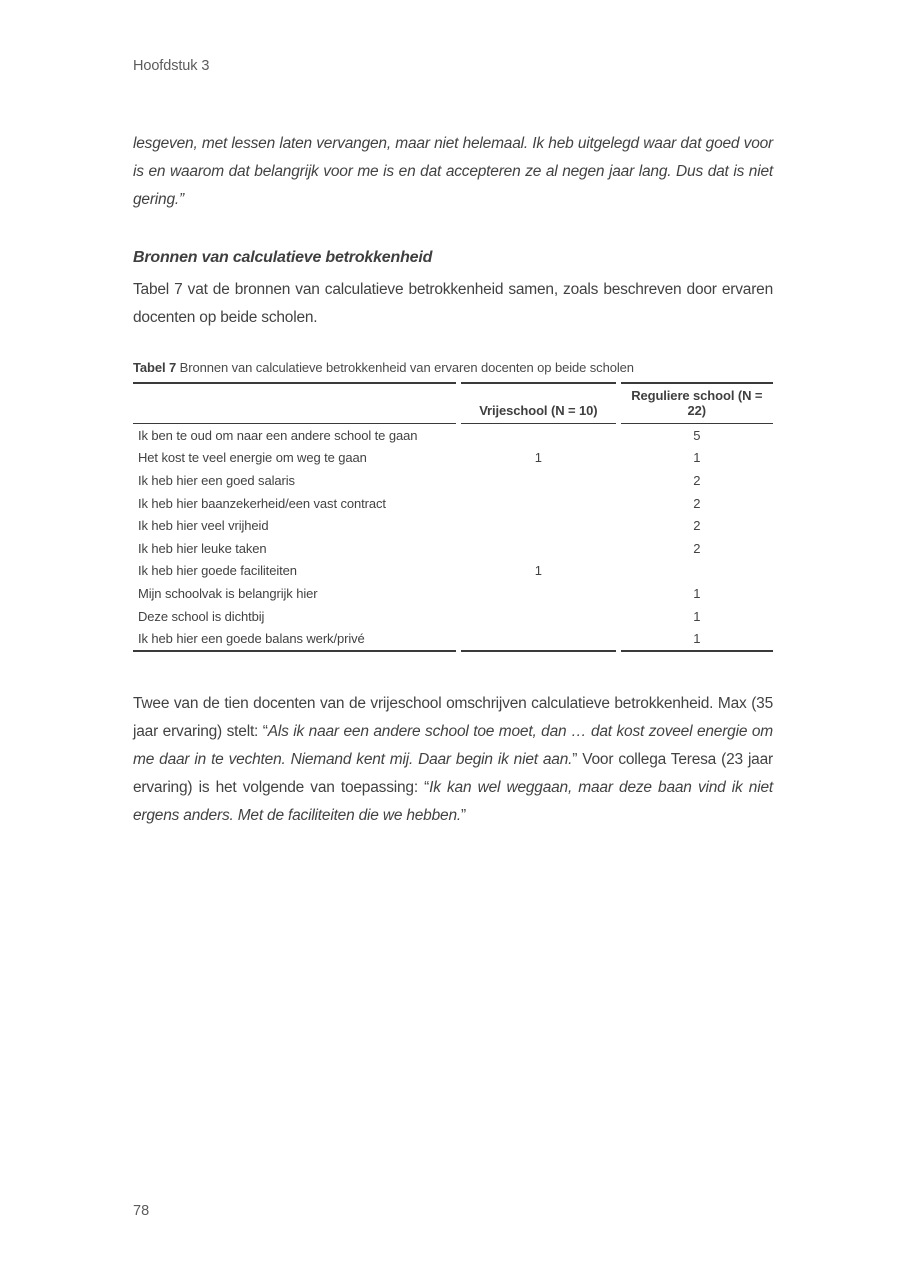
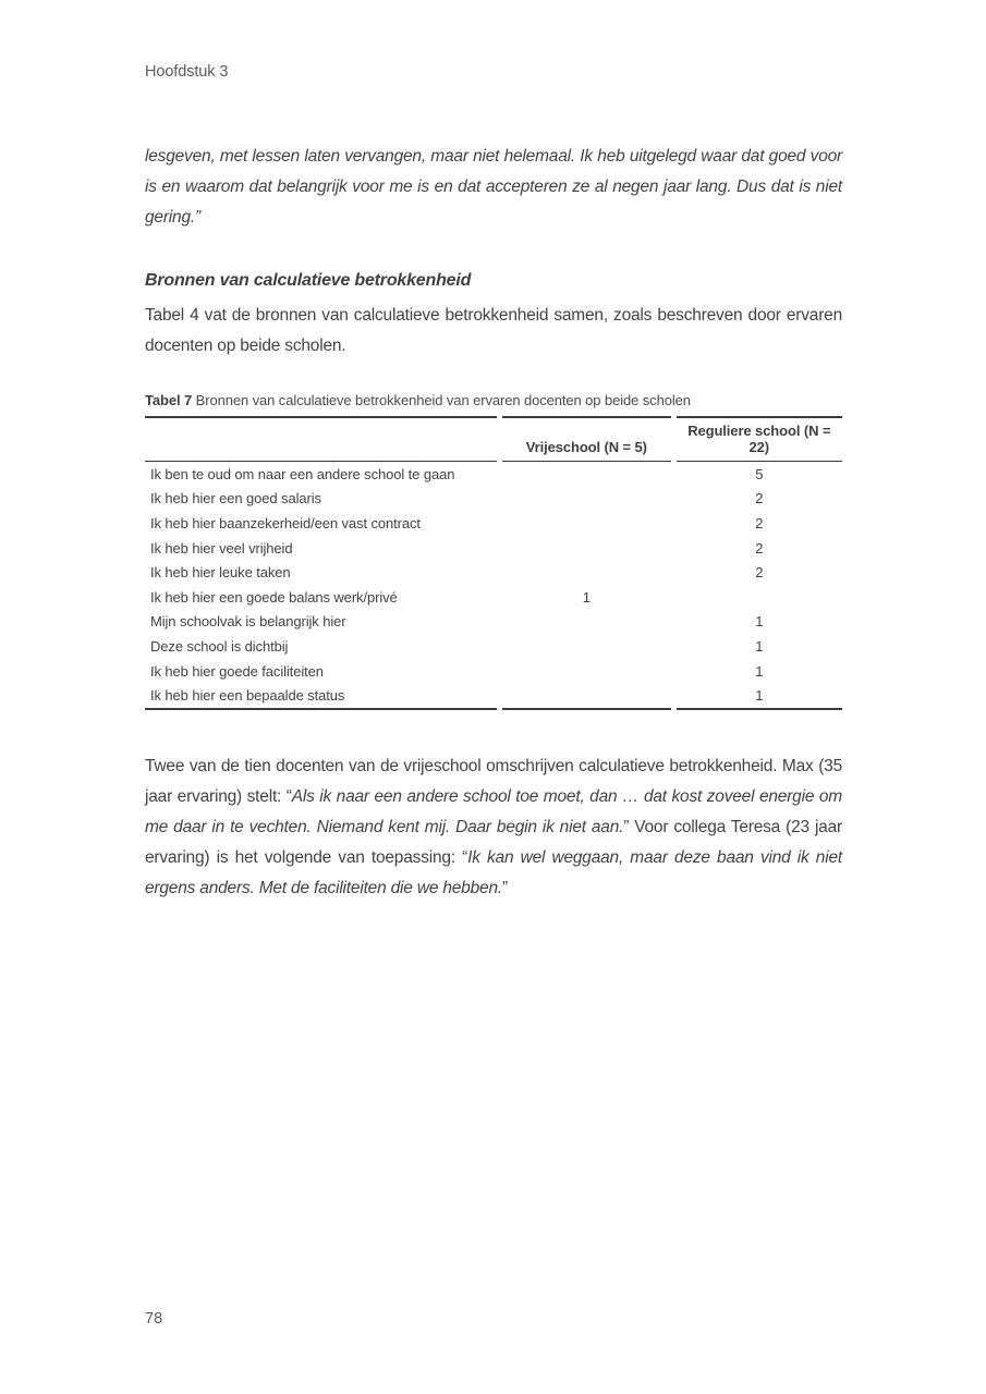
  Hoofdstuk 3
  lesgeven, met lessen laten vervangen, maar niet helemaal. Ik heb uitgelegd waar dat goed voor is en waarom dat belangrijk voor me is en dat accepteren ze al negen jaar lang. Dus dat is niet gering.”
  Bronnen van calculatieve betrokkenheid
- Tabel 7 vat de bronnen van calculatieve betrokkenheid samen, zoals beschreven door ervaren docenten op beide scholen.
+ Tabel 4 vat de bronnen van calculatieve betrokkenheid samen, zoals beschreven door ervaren docenten op beide scholen.
  Tabel 7 Bronnen van calculatieve betrokkenheid van ervaren docenten op beide scholen
- 	Vrijeschool (N = 10)	Reguliere school (N = 22)
+ 	Vrijeschool (N = 5)	Reguliere school (N = 22)
  Ik ben te oud om naar een andere school te gaan		5
- Het kost te veel energie om weg te gaan	1	1
  Ik heb hier een goed salaris		2
  Ik heb hier baanzekerheid/een vast contract		2
  Ik heb hier veel vrijheid		2
  Ik heb hier leuke taken		2
- Ik heb hier goede faciliteiten	1
+ Ik heb hier een goede balans werk/privé	1
  Mijn schoolvak is belangrijk hier		1
  Deze school is dichtbij		1
- Ik heb hier een goede balans werk/privé		1
+ Ik heb hier goede faciliteiten		1
+ Ik heb hier een bepaalde status		1
  Twee van de tien docenten van de vrijeschool omschrijven calculatieve betrokkenheid. Max (35 jaar ervaring) stelt: “Als ik naar een andere school toe moet, dan … dat kost zoveel energie om me daar in te vechten. Niemand kent mij. Daar begin ik niet aan.” Voor collega Teresa (23 jaar ervaring) is het volgende van toepassing: “Ik kan wel weggaan, maar deze baan vind ik niet ergens anders. Met de faciliteiten die we hebben.”
  78
